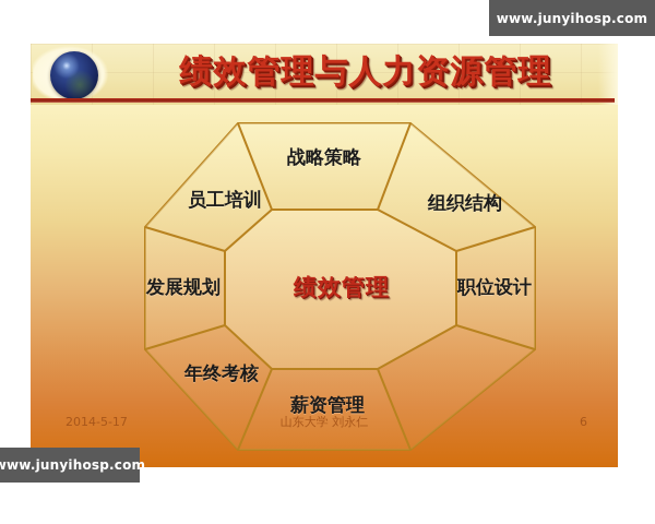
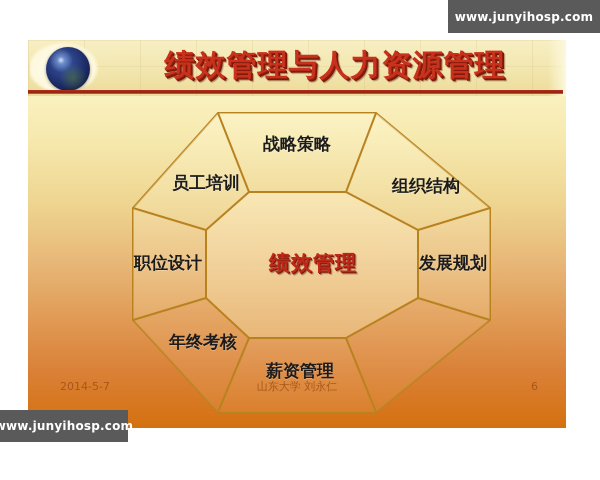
  绩效管理与人力资源管理
  战略策略
  组织结构
- 职位设计
+ 发展规划
  薪资管理
  年终考核
- 发展规划
+ 职位设计
  员工培训
  绩效管理
- 2014-5-17
+ 2014-5-7
  山东大学 刘永仁
  6
  www.junyihosp.com
  www.junyihosp.com
